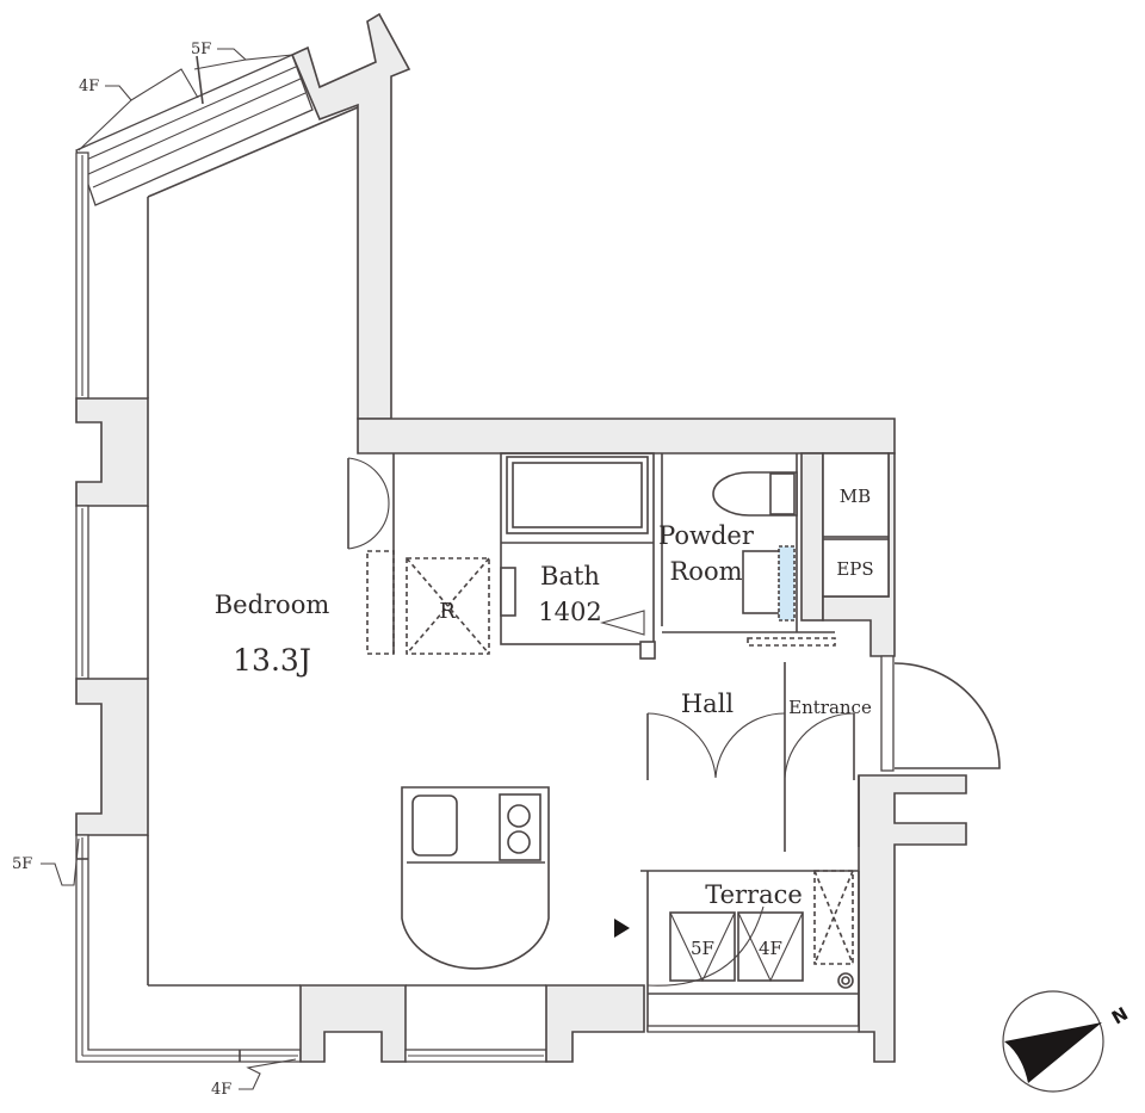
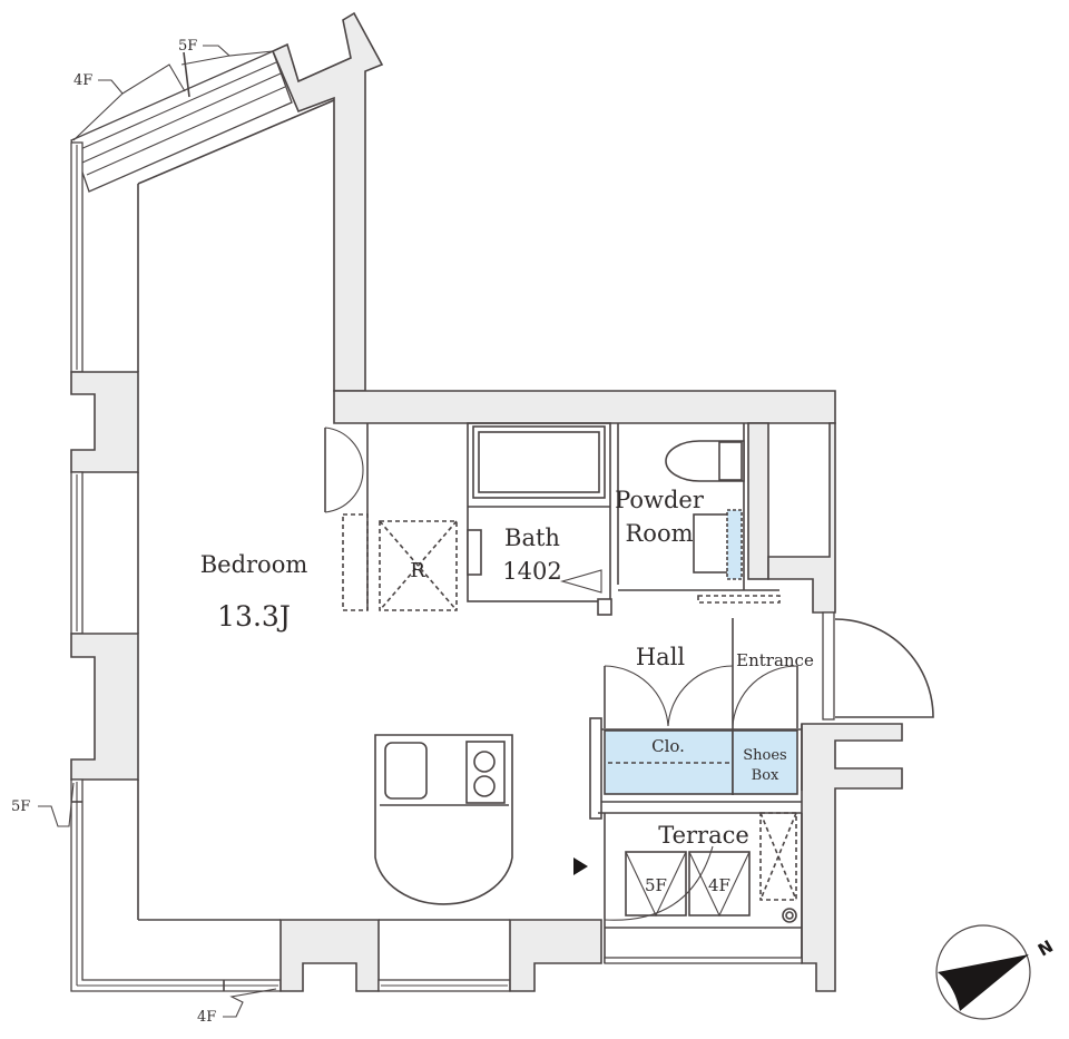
  R
  Bath
  1402
  Powder
  Room
- MB
- EPS
  Hall
  Entrance
+ Clo.
+ Shoes
+ Box
  Terrace
  5F
  4F
  Bedroom
  13.3J
  4F
  5F
  5F
  4F
